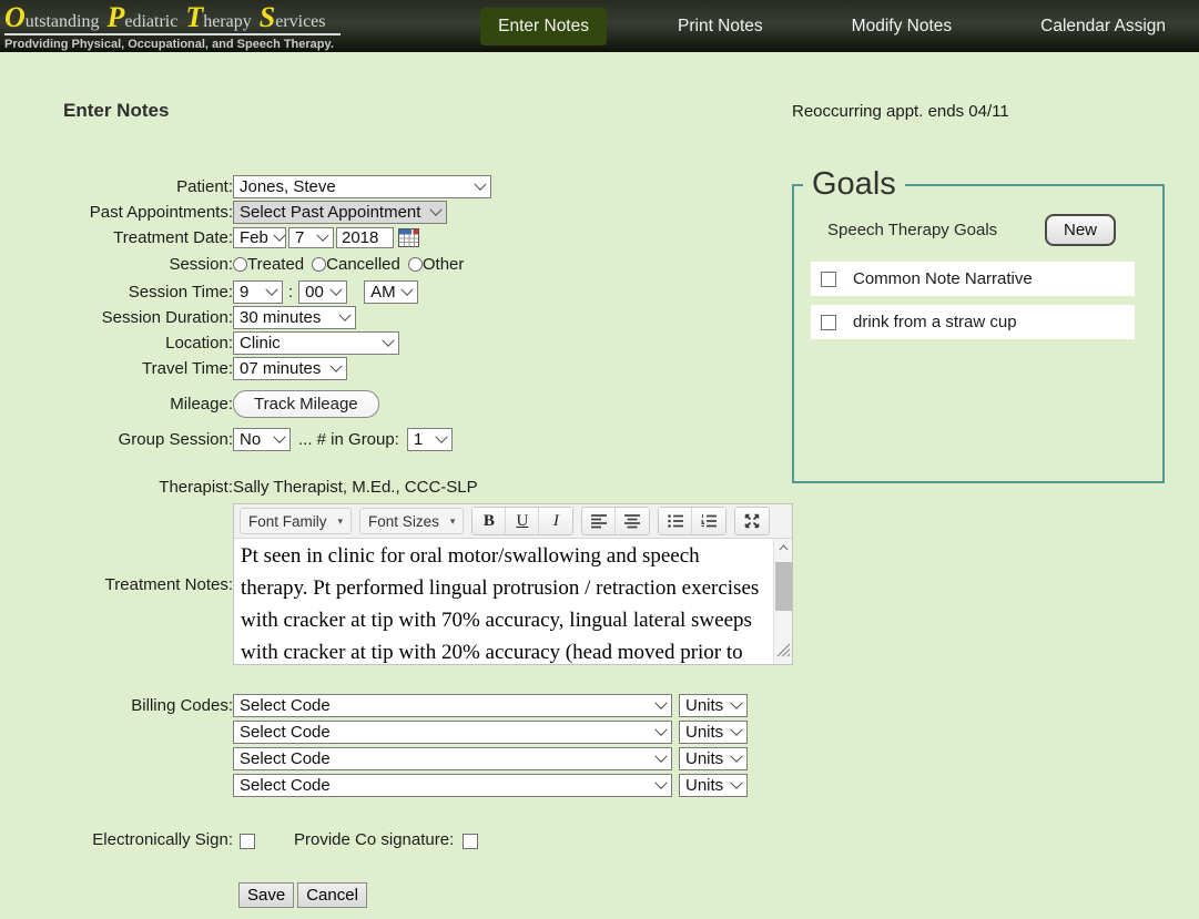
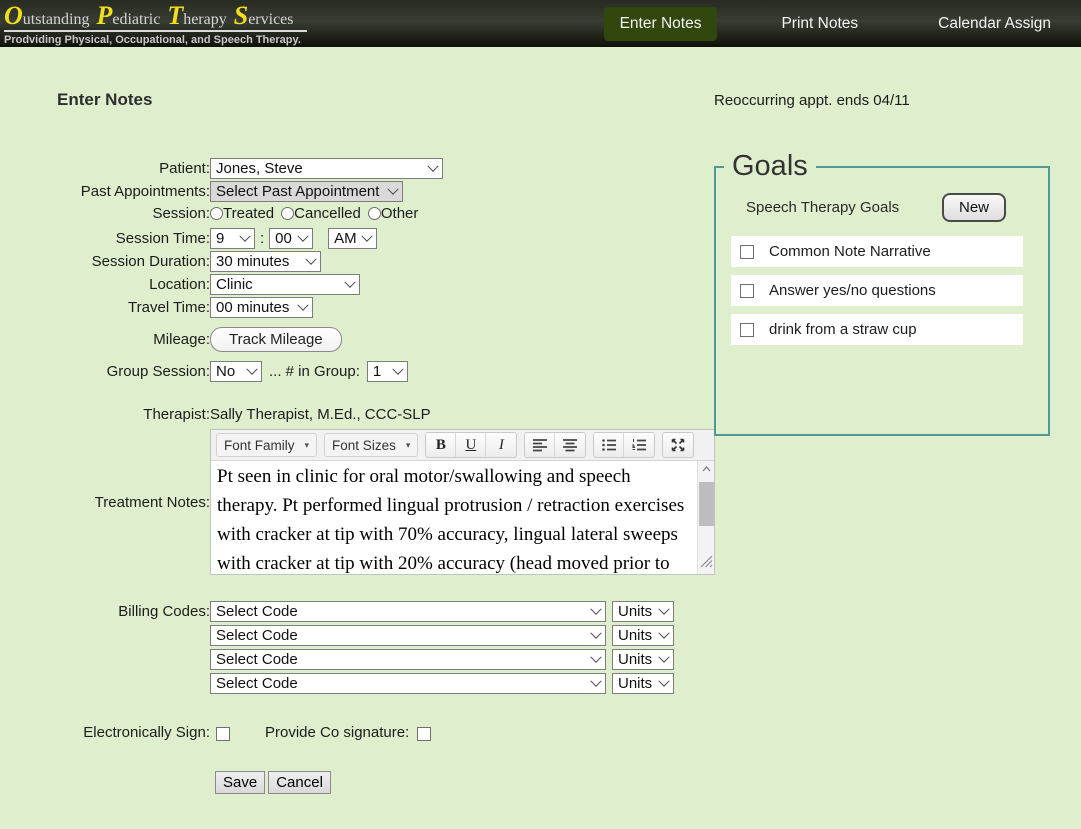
  Outstanding Pediatric Therapy Services
  Prodviding Physical, Occupational, and Speech Therapy.
  Enter Notes
  Print Notes
- Modify Notes
  Calendar Assign
  Enter Notes
  Reoccurring appt. ends 04/11
  Patient:
  Jones, Steve
  Past Appointments:
  Select Past Appointment
- Treatment Date:
- Feb
- 7
- 2018
  Session:
  Treated
  Cancelled
  Other
  Session Time:
  9
  :
  00
  AM
  Session Duration:
  30 minutes
  Location:
  Clinic
  Travel Time:
- 07 minutes
+ 00 minutes
  Mileage:
  Track Mileage
  Group Session:
  No
  ... # in Group:
  1
  Therapist:
  Sally Therapist, M.Ed., CCC-SLP
  Treatment Notes:
  Font Family
  ▾
  Font Sizes
  ▾
  B
  U
  I
  Pt seen in clinic for oral motor/swallowing and speech therapy. Pt performed lingual protrusion / retraction exercises with cracker at tip with 70% accuracy, lingual lateral sweeps with cracker at tip with 20% accuracy (head moved prior to
  Billing Codes:
  Select Code
  Units
  Select Code
  Units
  Select Code
  Units
  Select Code
  Units
  Electronically Sign:
  Provide Co signature:
  Save
  Cancel
  Goals
  Speech Therapy Goals
  New
  Common Note Narrative
+ Answer yes/no questions
  drink from a straw cup
